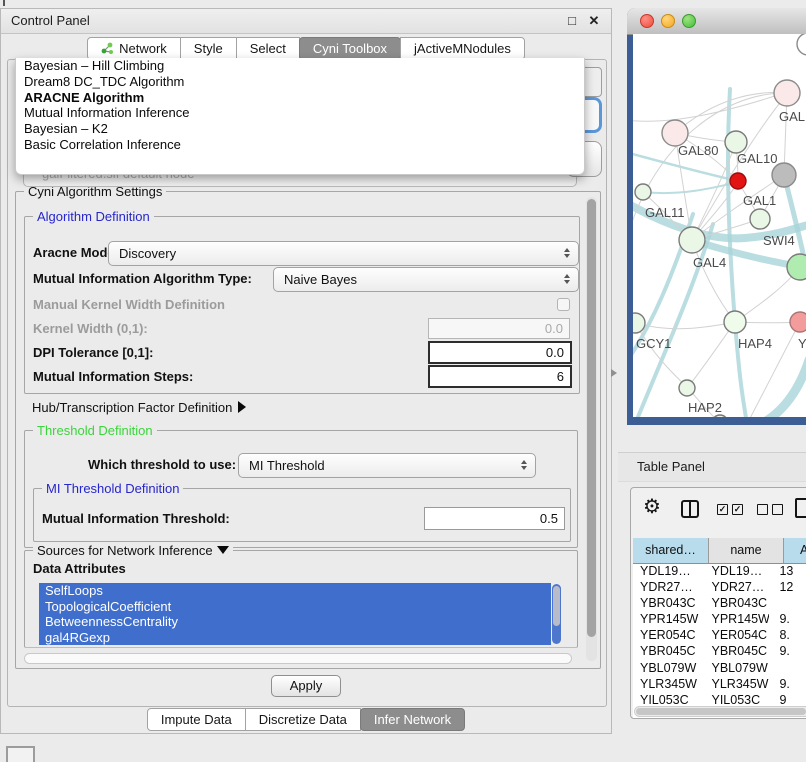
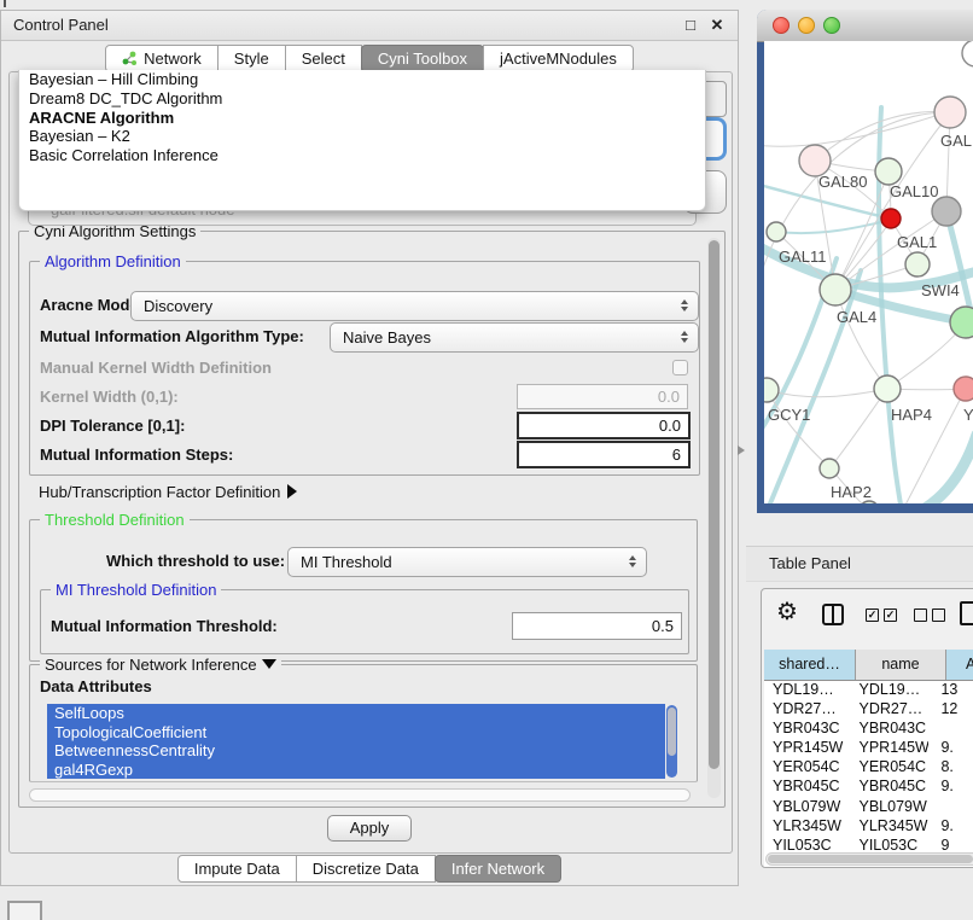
  Control Panel
  □
  ✕
  Network
  Style
  Select
  Cyni Toolbox
  jActiveMNodules
  Bayesian – Hill Climbing
  Dream8 DC_TDC Algorithm
  ARACNE Algorithm
- Mutual Information Inference
  Bayesian – K2
  Basic Correlation Inference
  Cyni Algorithm Settings
  Algorithm Definition
  Aracne Mod
  Discovery
  Mutual Information Algorithm Type:
  Naive Bayes
  Manual Kernel Width Definition
  Kernel Width (0,1):
  0.0
  DPI Tolerance [0,1]:
  0.0
  Mutual Information Steps:
  6
  Hub/Transcription Factor Definition
  Threshold Definition
  Which threshold to use:
  MI Threshold
  MI Threshold Definition
  Mutual Information Threshold:
  0.5
  Sources for Network Inference
  Data Attributes
  SelfLoops
  TopologicalCoefficient
  BetweennessCentrality
  gal4RGexp
  Apply
  Impute Data
  Discretize Data
  Infer Network
  GAL
  GAL80
  GAL10
  GAL11
  GAL1
  GAL4
  SWI4
  GCY1
  HAP4
  Y
  HAP2
  Table Panel
  ⚙
  ✓
  ✓
  shared…
  name
  A
  YDL19…
  YDL19…
  13
  YDR27…
  YDR27…
  12
  YBR043C
  YBR043C
  YPR145W
  YPR145W
  9.
  YER054C
  YER054C
  8.
  YBR045C
  YBR045C
  9.
  YBL079W
  YBL079W
  YLR345W
  YLR345W
  9.
  YIL053C
  YIL053C
  9
